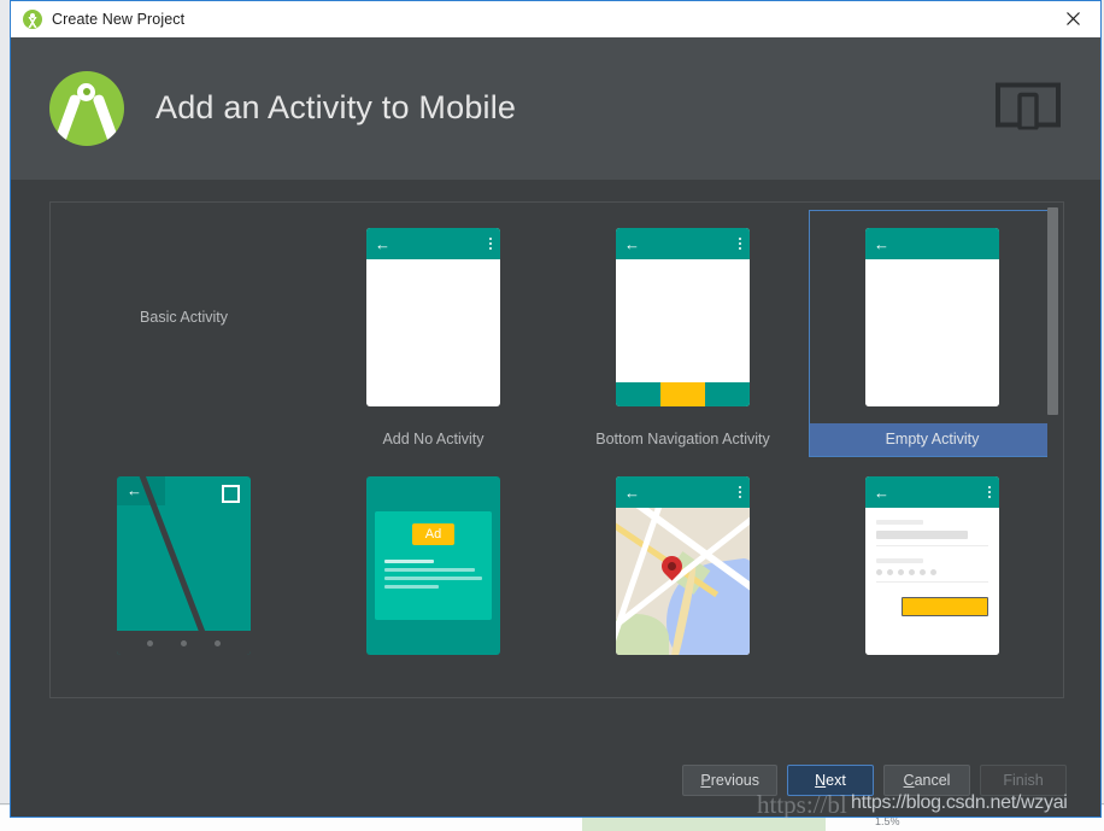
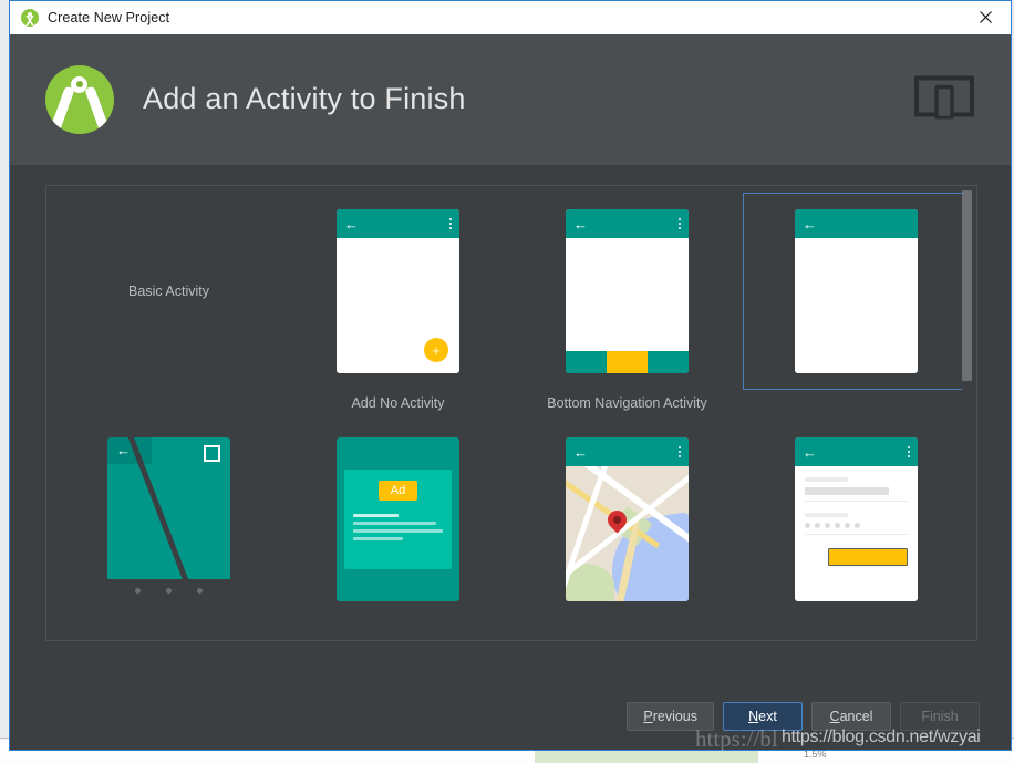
  1.5%
  Create New Project
- Add an Activity to Mobile
+ Add an Activity to Finish
  Basic Activity
  ←
+ +
  Add No Activity
  ←
  Bottom Navigation Activity
  ←
- Empty Activity
  ←
  Ad
  ←
  ←
  P
  revious
  N
  ext
  C
  ancel
  Finish
  https://bl
  https://blog.csdn.net/wzyai
